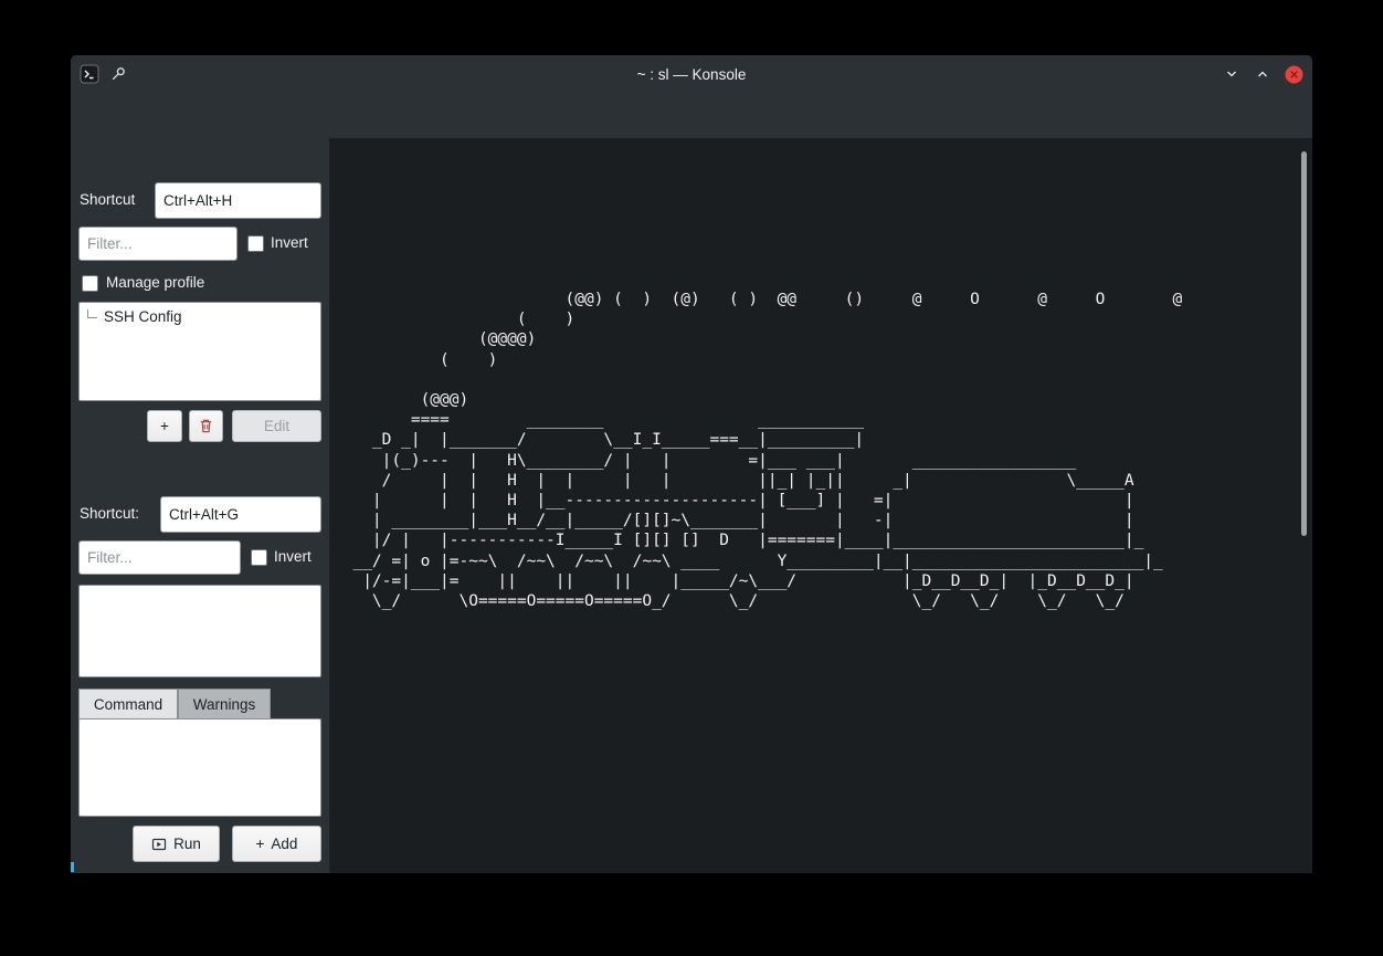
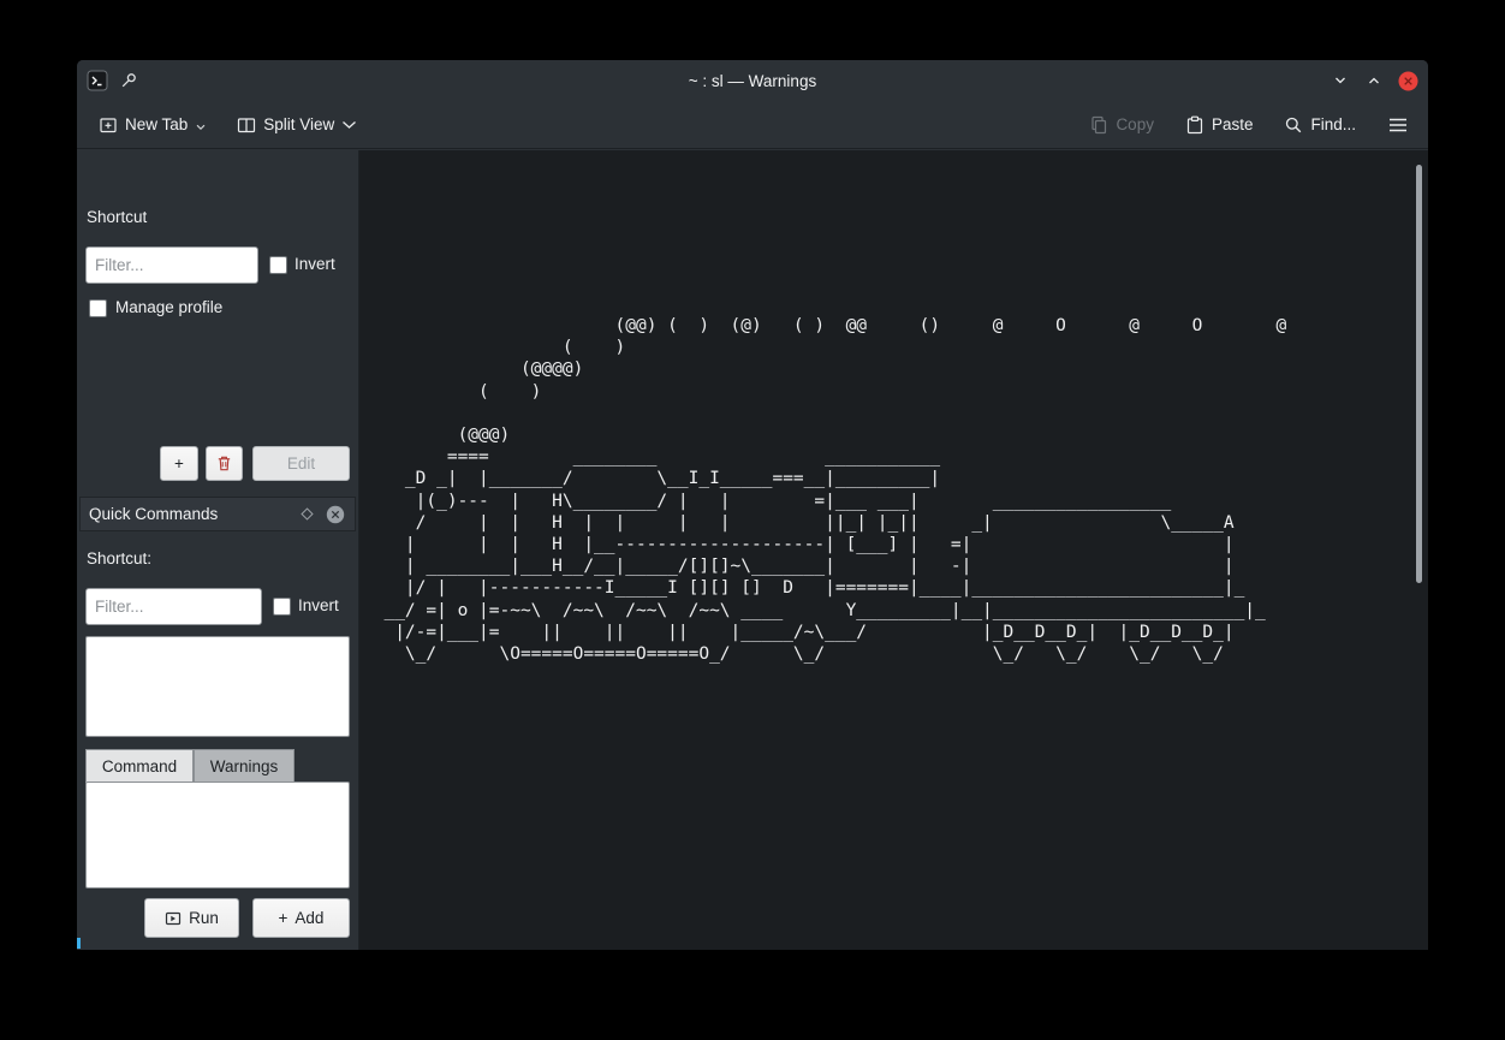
- ~ : sl — Konsole
+ ~ : sl — Warnings
+ New Tab
+ Split View
+ Copy
+ Paste
+ Find...
  Shortcut
- Ctrl+Alt+H
  Filter...
  Invert
  Manage profile
- SSH Config
  +
  Edit
+ Quick Commands
  Shortcut:
- Ctrl+Alt+G
  Filter...
  Invert
  Command
  Warnings
  Run
  +
  Add
  (@@) ( ) (@) ( ) @@ () @ O @ O @
  ( )
  (@@@@)
  ( )
  (@@@)
  ==== ________ ___________
  _D _| |_______/ \__I_I_____===__|_________|
  |(_)--- | H\________/ | | =|___ ___| _________________
  / | | H | | | | ||_| |_|| _| \_____A
  | | | H |__--------------------| [___] | =| |
  | ________|___H__/__|_____/[][]~\_______| | -| |
  |/ | |-----------I_____I [][] [] D |=======|____|________________________|_
  __/ =| o |=-~~\ /~~\ /~~\ /~~\ ____ Y_________|__|________________________|_
  |/-=|___|= || || || |_____/~\___/ |_D__D__D_| |_D__D__D_|
  \_/ \O=====O=====O=====O_/ \_/ \_/ \_/ \_/ \_/
